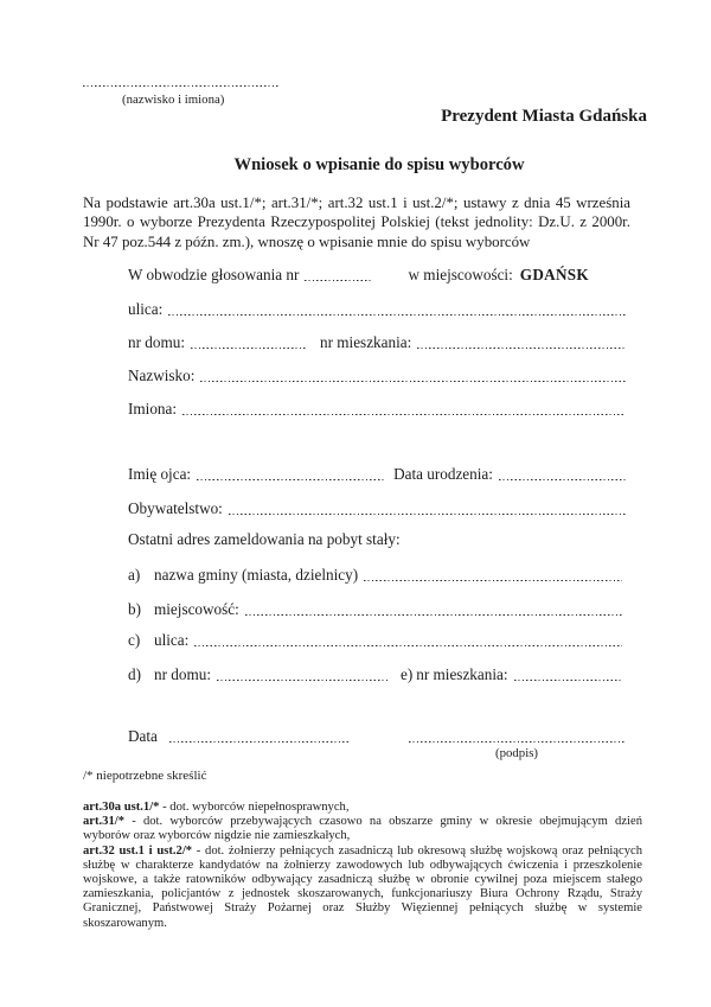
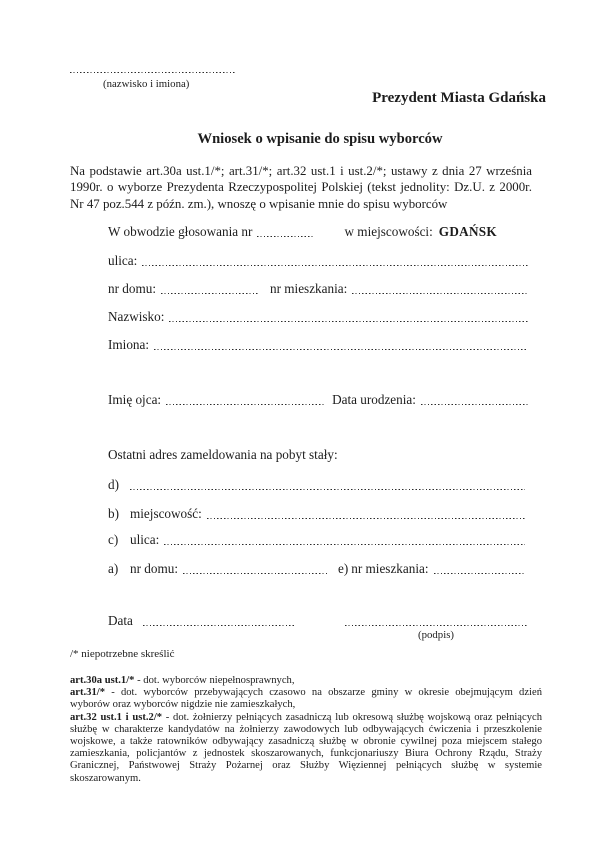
  (nazwisko i imiona)
  Prezydent Miasta Gdańska
  Wniosek o wpisanie do spisu wyborców
- Na podstawie art.30a ust.1/*; art.31/*; art.32 ust.1 i ust.2/*; ustawy z dnia 45 września 1990r. o wyborze Prezydenta Rzeczypospolitej Polskiej (tekst jednolity: Dz.U. z 2000r. Nr 47 poz.544 z późn. zm.), wnoszę o wpisanie mnie do spisu wyborców
+ Na podstawie art.30a ust.1/*; art.31/*; art.32 ust.1 i ust.2/*; ustawy z dnia 27 września 1990r. o wyborze Prezydenta Rzeczypospolitej Polskiej (tekst jednolity: Dz.U. z 2000r. Nr 47 poz.544 z późn. zm.), wnoszę o wpisanie mnie do spisu wyborców
  W obwodzie głosowania nr
  w miejscowości:
  GDAŃSK
  ulica:
  nr domu:
  nr mieszkania:
  Nazwisko:
  Imiona:
  Imię ojca:
  Data urodzenia:
- Obywatelstwo:
  Ostatni adres zameldowania na pobyt stały:
- a)
+ d)
- nazwa gminy (miasta, dzielnicy)
  b)
  miejscowość:
  c)
  ulica:
- d)
+ a)
  nr domu:
  e)
  nr mieszkania:
  Data
  (podpis)
  /* niepotrzebne skreślić
  art.30a ust.1/* - dot. wyborców niepełnosprawnych,
  art.31/* - dot. wyborców przebywających czasowo na obszarze gminy w okresie obejmującym dzień wyborów oraz wyborców nigdzie nie zamieszkałych,
  art.32 ust.1 i ust.2/* - dot. żołnierzy pełniących zasadniczą lub okresową służbę wojskową oraz pełniących służbę w charakterze kandydatów na żołnierzy zawodowych lub odbywających ćwiczenia i przeszkolenie wojskowe, a także ratowników odbywający zasadniczą służbę w obronie cywilnej poza miejscem stałego zamieszkania, policjantów z jednostek skoszarowanych, funkcjonariuszy Biura Ochrony Rządu, Straży Granicznej, Państwowej Straży Pożarnej oraz Służby Więziennej pełniących służbę w systemie skoszarowanym.
